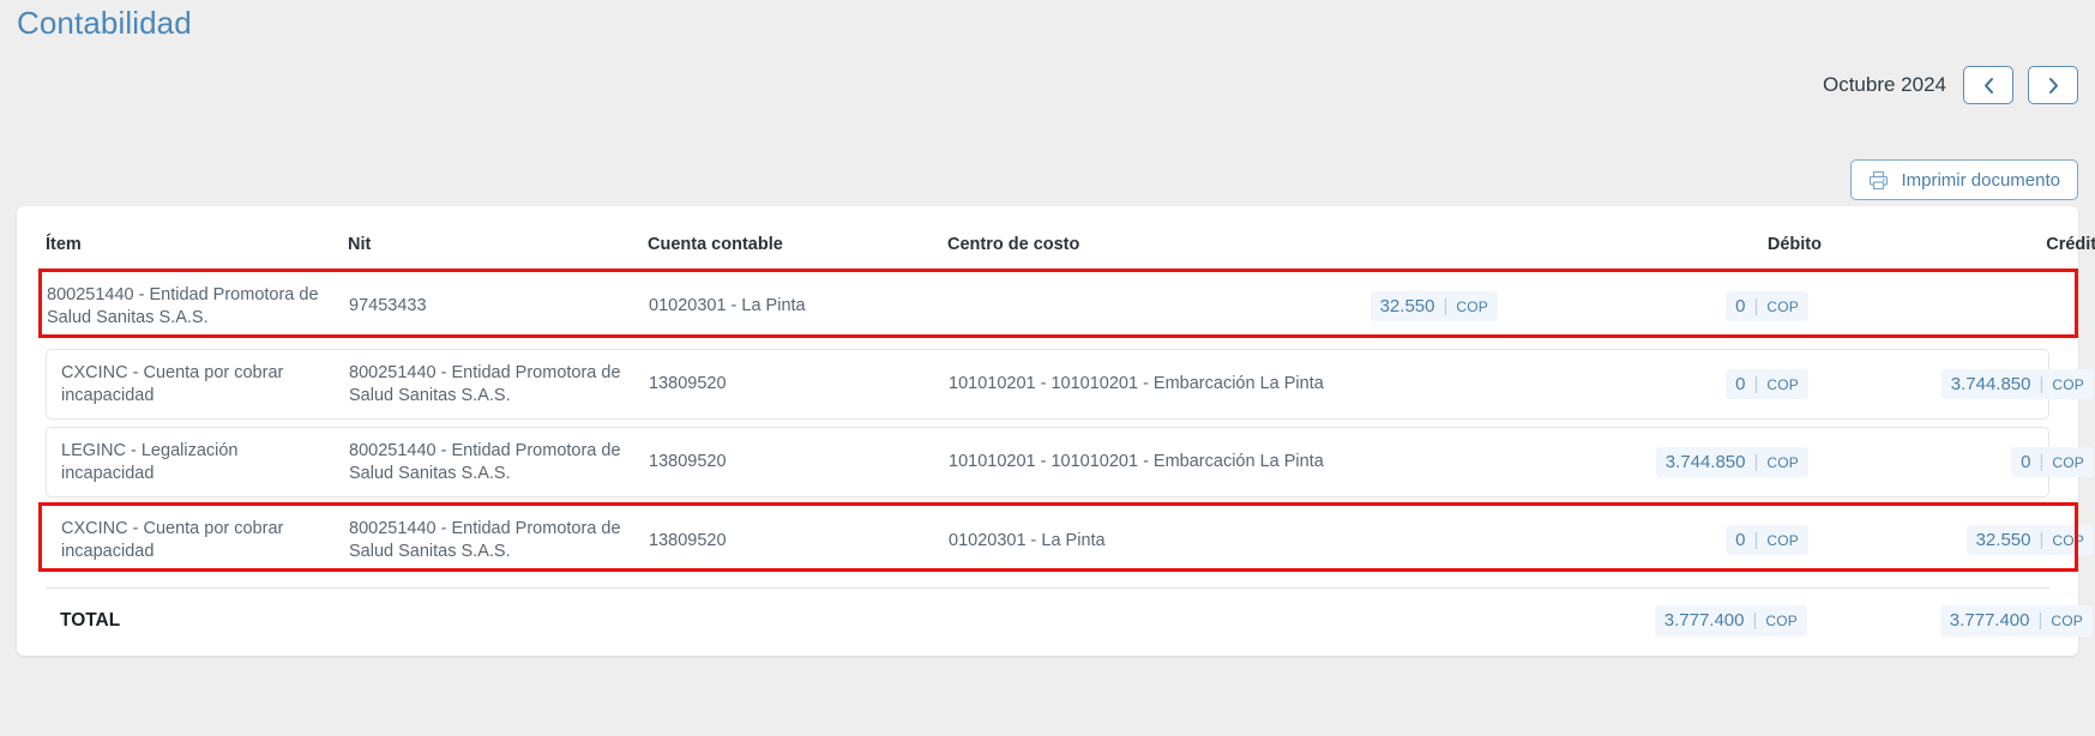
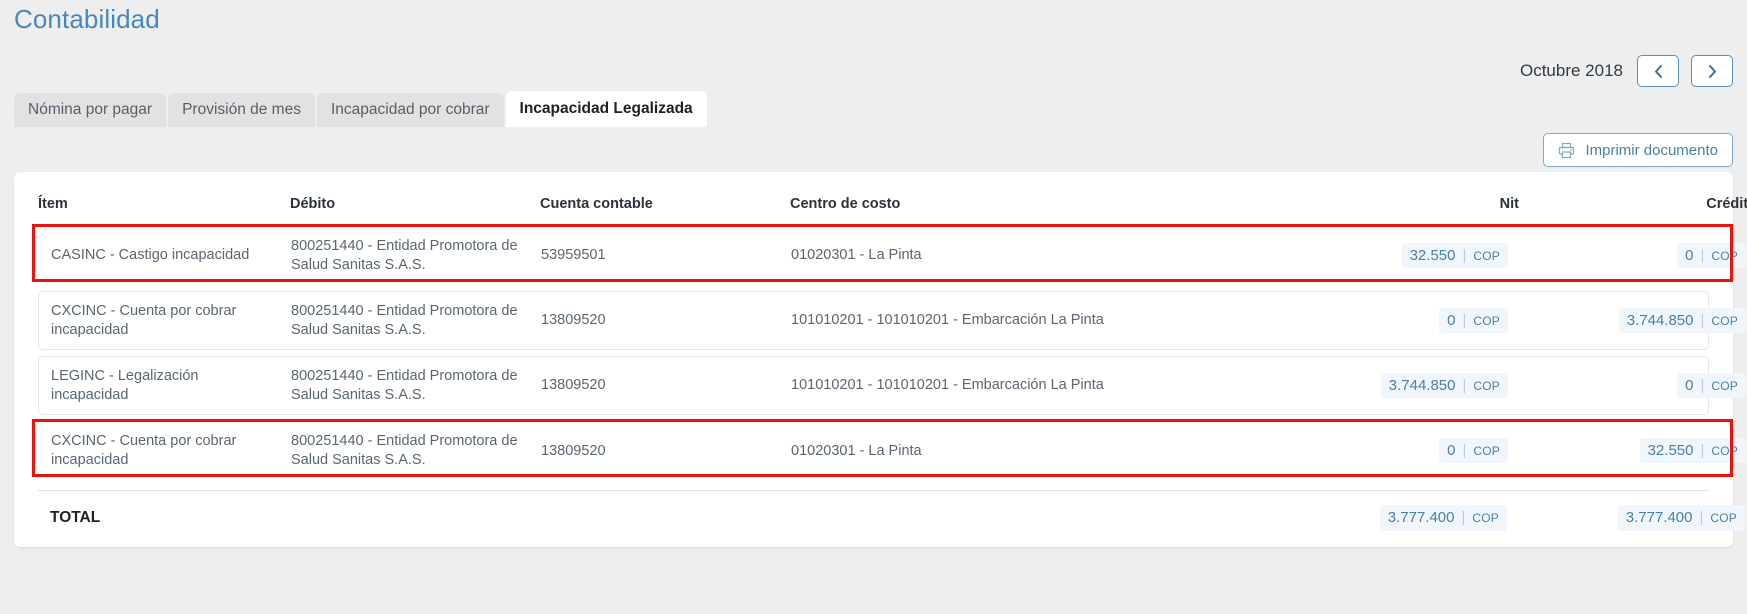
  Contabilidad
- Octubre 2024
+ Octubre 2018
+ Nómina por pagar
+ Provisión de mes
+ Incapacidad por cobrar
+ Incapacidad Legalizada
  Imprimir documento
  Ítem
- Nit
+ Débito
  Cuenta contable
  Centro de costo
- Débito
+ Nit
  Crédit
+ CASINC - Castigo incapacidad
  800251440 - Entidad Promotora de Salud Sanitas S.A.S.
- 97453433
+ 53959501
  01020301 - La Pinta
  32.550
  |
  COP
  0
  |
  COP
  CXCINC - Cuenta por cobrar incapacidad
  800251440 - Entidad Promotora de Salud Sanitas S.A.S.
  13809520
  101010201 - 101010201 - Embarcación La Pinta
  0
  |
  COP
  3.744.850
  |
  COP
  LEGINC - Legalización incapacidad
  800251440 - Entidad Promotora de Salud Sanitas S.A.S.
  13809520
  101010201 - 101010201 - Embarcación La Pinta
  3.744.850
  |
  COP
  0
  |
  COP
  CXCINC - Cuenta por cobrar incapacidad
  800251440 - Entidad Promotora de Salud Sanitas S.A.S.
  13809520
  01020301 - La Pinta
  0
  |
  COP
  32.550
  |
  COP
  TOTAL
  3.777.400
  |
  COP
  3.777.400
  |
  COP
